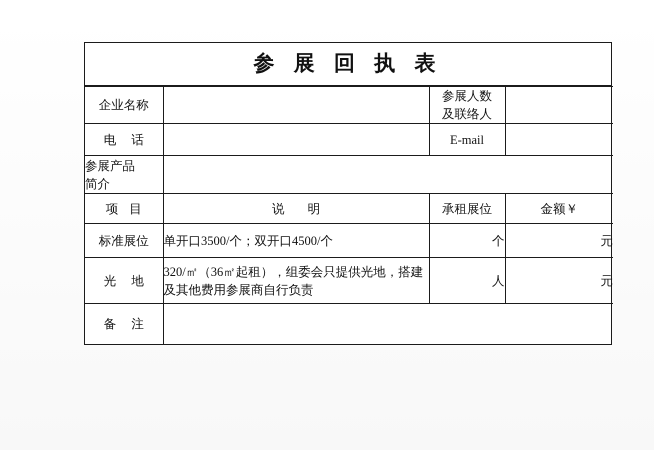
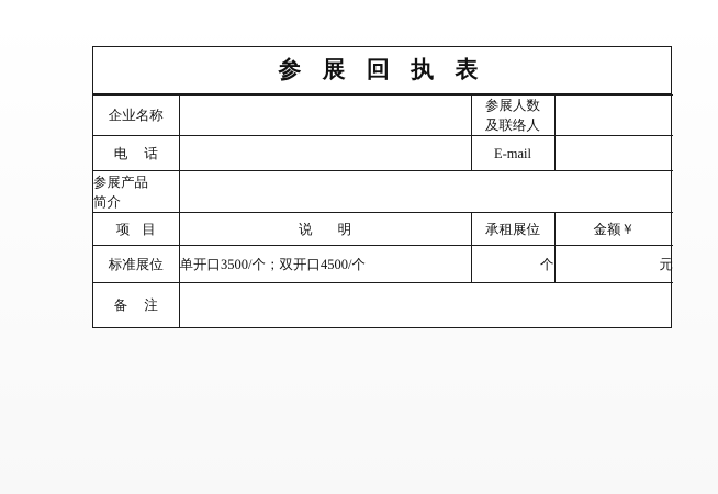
  参 展 回 执 表
  企业名称		参展人数 及联络人
  电 话		E-mail
  参展产品 简介
  项 目	说 明	承租展位	金额￥
  标准展位	单开口3500/个；双开口4500/个	个	元
- 光 地	320/㎡（36㎡起租），组委会只提供光地，搭建及其他费用参展商自行负责	人	元
  备 注
